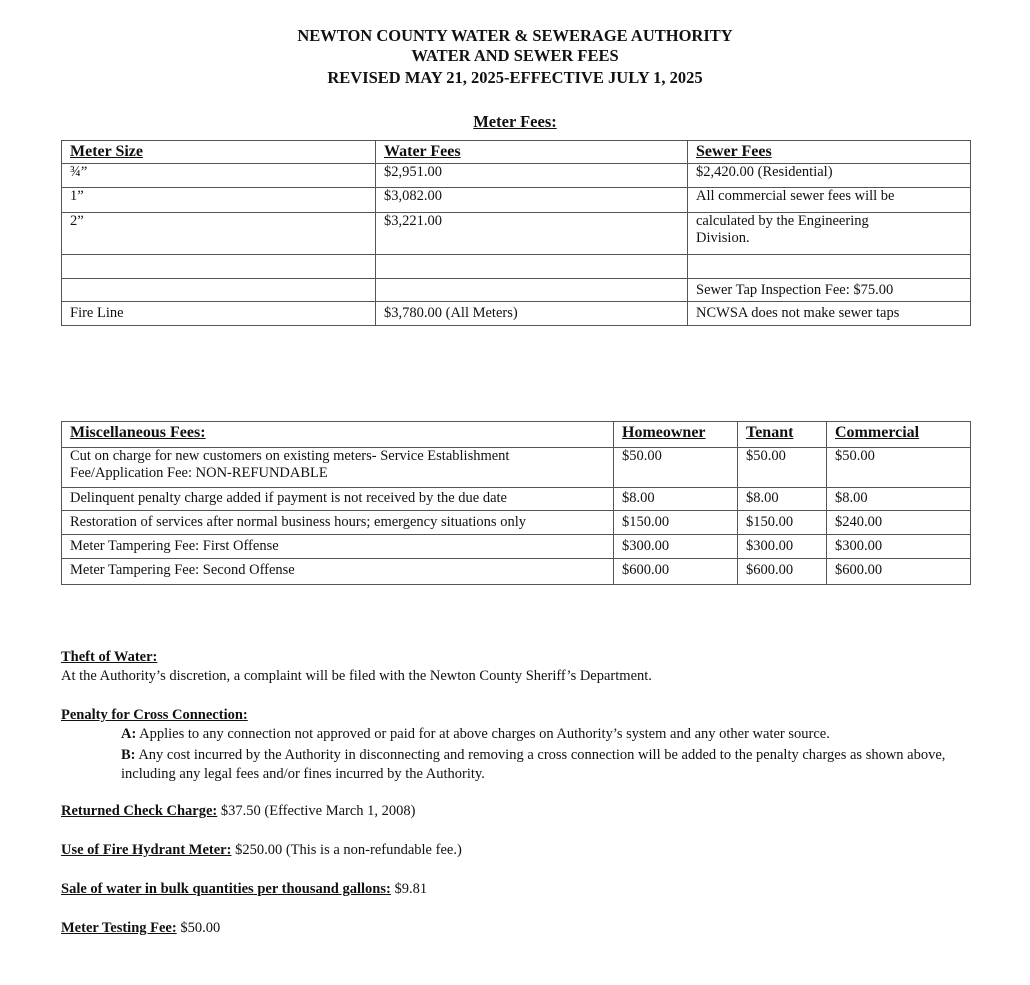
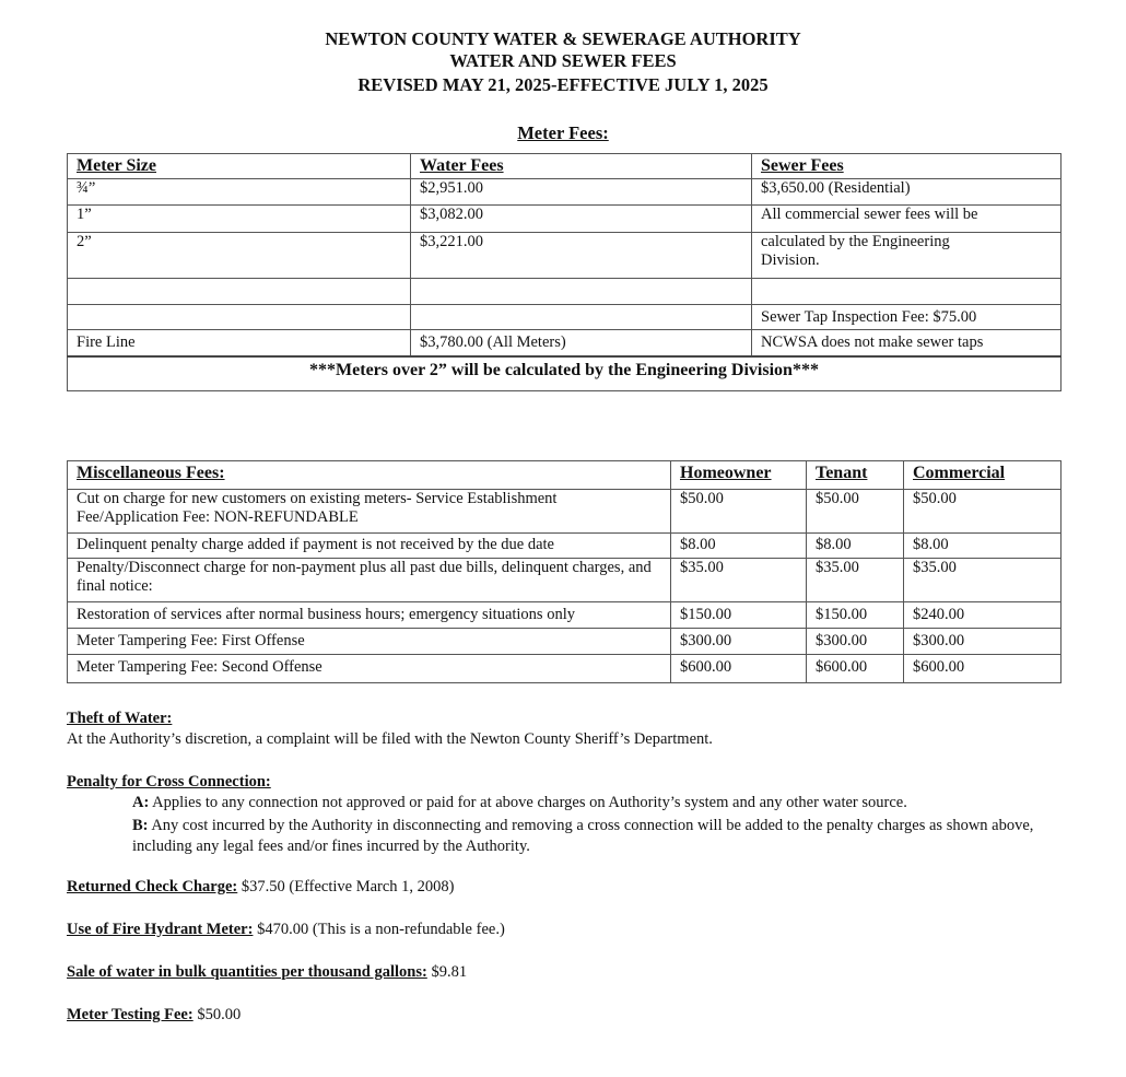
  NEWTON COUNTY WATER & SEWERAGE AUTHORITY
  WATER AND SEWER FEES
  REVISED MAY 21, 2025-EFFECTIVE JULY 1, 2025
  Meter Fees:
  Meter Size	Water Fees	Sewer Fees
- ¾”	$2,951.00	$2,420.00 (Residential)
+ ¾”	$2,951.00	$3,650.00 (Residential)
  1”	$3,082.00	All commercial sewer fees will be
  2”	$3,221.00	calculated by the Engineering Division.
  		Sewer Tap Inspection Fee: $75.00
  Fire Line	$3,780.00 (All Meters)	NCWSA does not make sewer taps
+ ***Meters over 2” will be calculated by the Engineering Division***
  Miscellaneous Fees:	Homeowner	Tenant	Commercial
  Cut on charge for new customers on existing meters- Service Establishment Fee/Application Fee: NON-REFUNDABLE	$50.00	$50.00	$50.00
  Delinquent penalty charge added if payment is not received by the due date	$8.00	$8.00	$8.00
+ Penalty/Disconnect charge for non-payment plus all past due bills, delinquent charges, and final notice:	$35.00	$35.00	$35.00
  Restoration of services after normal business hours; emergency situations only	$150.00	$150.00	$240.00
  Meter Tampering Fee: First Offense	$300.00	$300.00	$300.00
  Meter Tampering Fee: Second Offense	$600.00	$600.00	$600.00
  Theft of Water:
  At the Authority’s discretion, a complaint will be filed with the Newton County Sheriff’s Department.
  Penalty for Cross Connection:
  A: Applies to any connection not approved or paid for at above charges on Authority’s system and any other water source.
  B: Any cost incurred by the Authority in disconnecting and removing a cross connection will be added to the penalty charges as shown above, including any legal fees and/or fines incurred by the Authority.
  Returned Check Charge: $37.50 (Effective March 1, 2008)
- Use of Fire Hydrant Meter: $250.00 (This is a non-refundable fee.)
+ Use of Fire Hydrant Meter: $470.00 (This is a non-refundable fee.)
  Sale of water in bulk quantities per thousand gallons: $9.81
  Meter Testing Fee: $50.00
